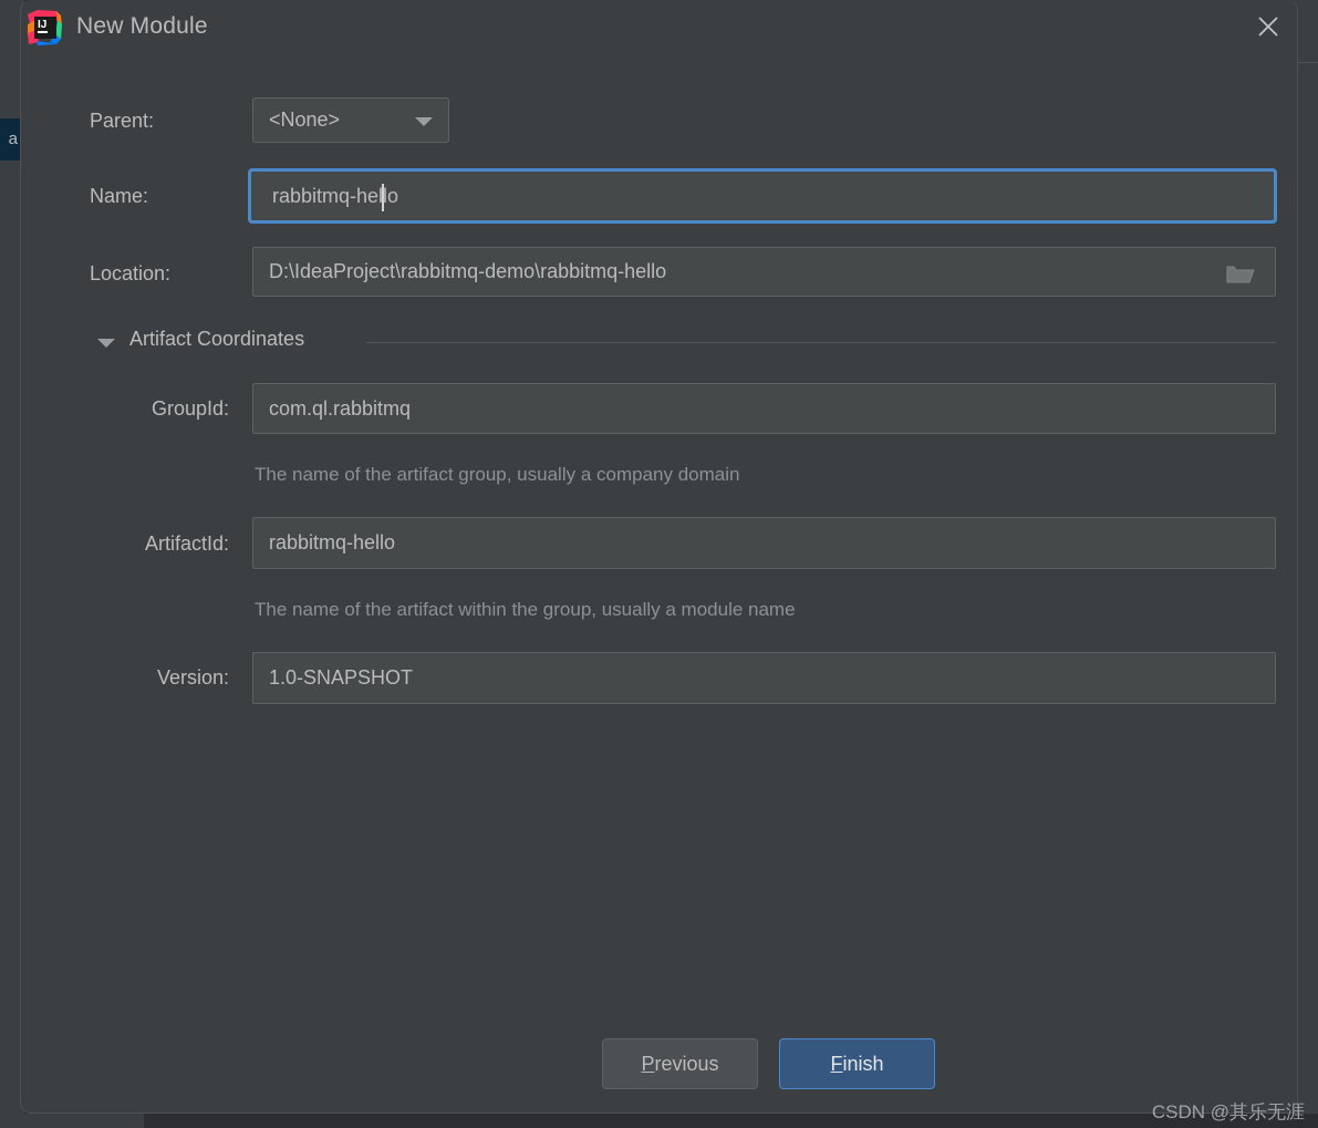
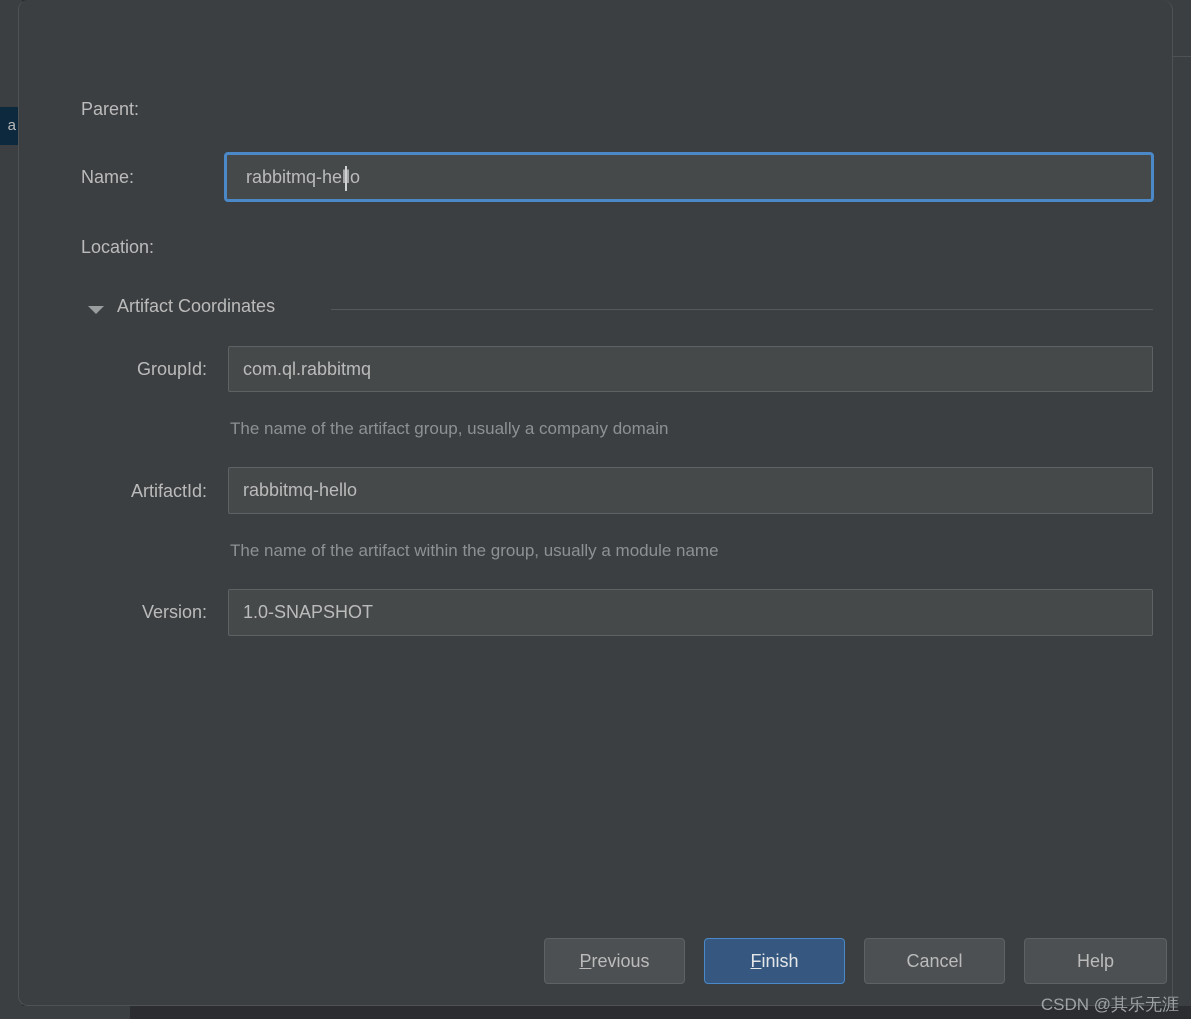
  a
- IJ
- New Module
  Parent:
- <None>
  Name:
  rabbitmq-helo
  Location:
- D:\IdeaProject\rabbitmq-demo\rabbitmq-hello
  Artifact Coordinates
  GroupId:
  com.ql.rabbitmq
  The name of the artifact group, usually a company domain
  ArtifactId:
  rabbitmq-hello
  The name of the artifact within the group, usually a module name
  Version:
  1.0-SNAPSHOT
  P
  revious
  F
  inish
+ Cancel
+ Help
  CSDN @其乐无涯
